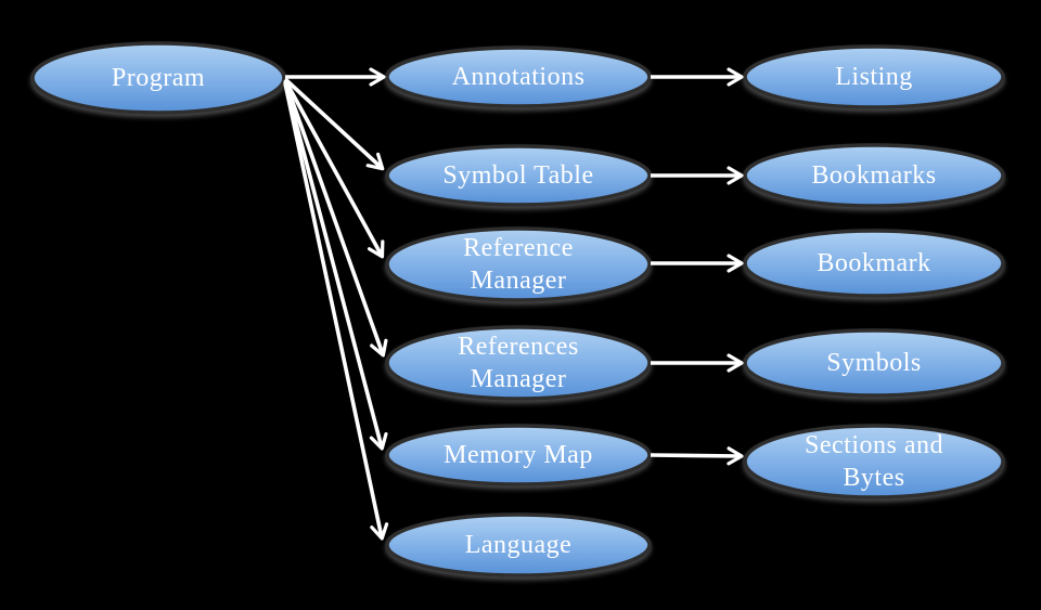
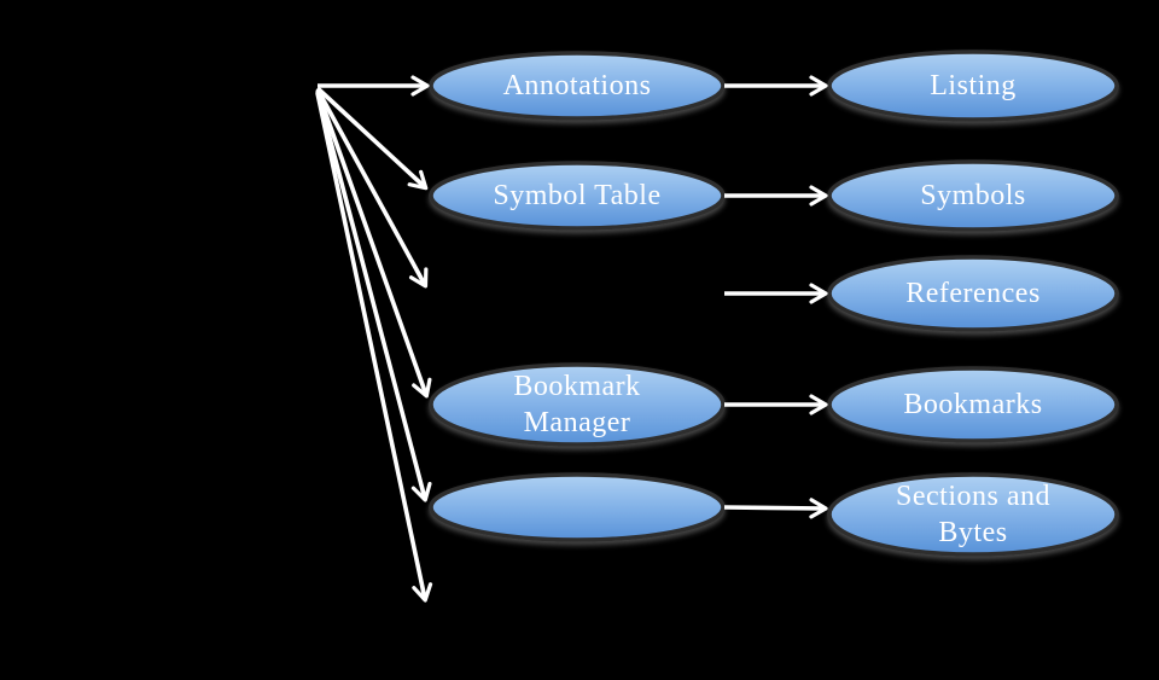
- Program
  Annotations
  Symbol Table
- Reference Manager
- References Manager
+ Bookmark Manager
- Memory Map
- Language
  Listing
- Bookmarks
+ Symbols
- Bookmark
+ References
- Symbols
+ Bookmarks
  Sections and Bytes
